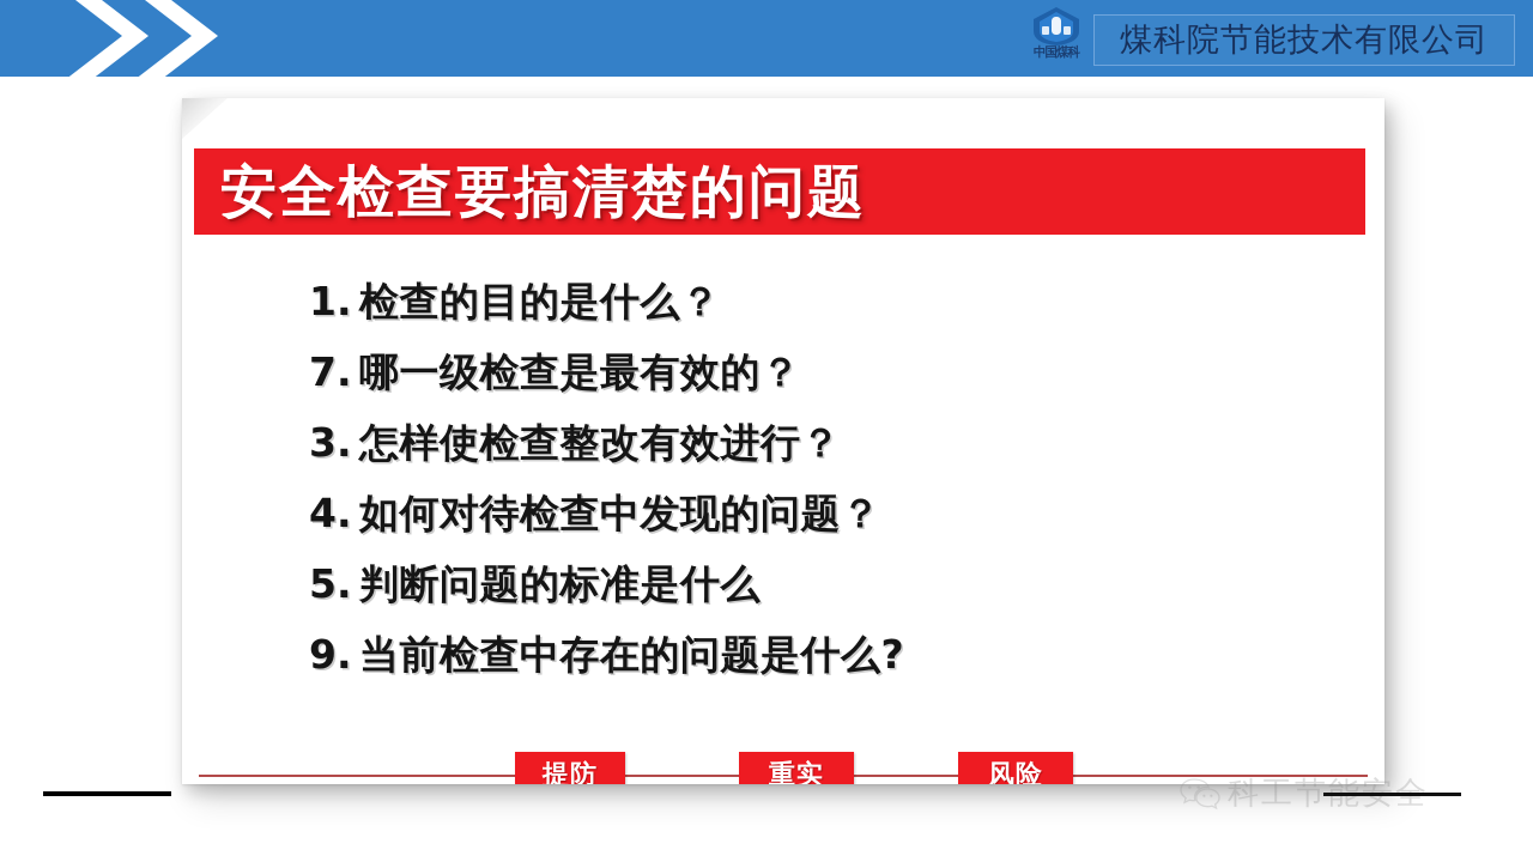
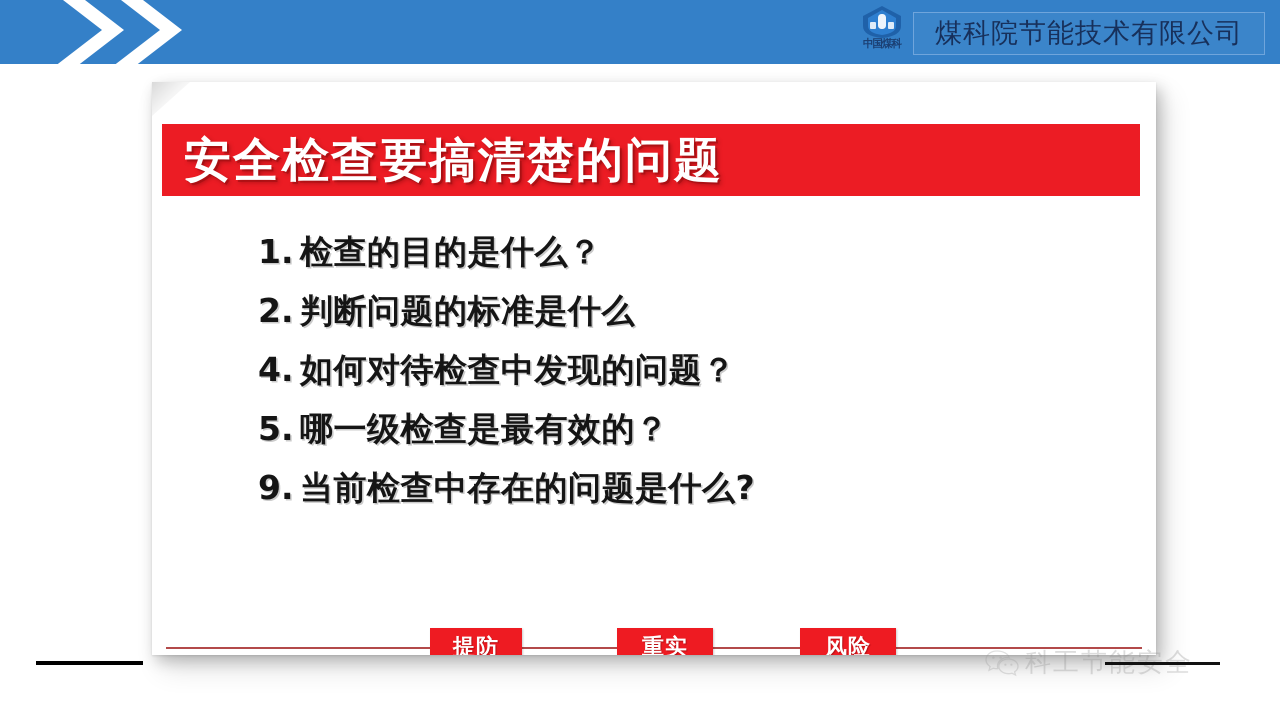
  中国煤科
  煤科院节能技术有限公司
  安全检查要搞清楚的问题
  1.
  检查的目的是什么？
- 7.
+ 2.
- 哪一级检查是最有效的？
+ 判断问题的标准是什么
- 3.
- 怎样使检查整改有效进行？
  4.
  如何对待检查中发现的问题？
  5.
- 判断问题的标准是什么
+ 哪一级检查是最有效的？
  9.
  当前检查中存在的问题是什么?
  提防
  重实
  风险
